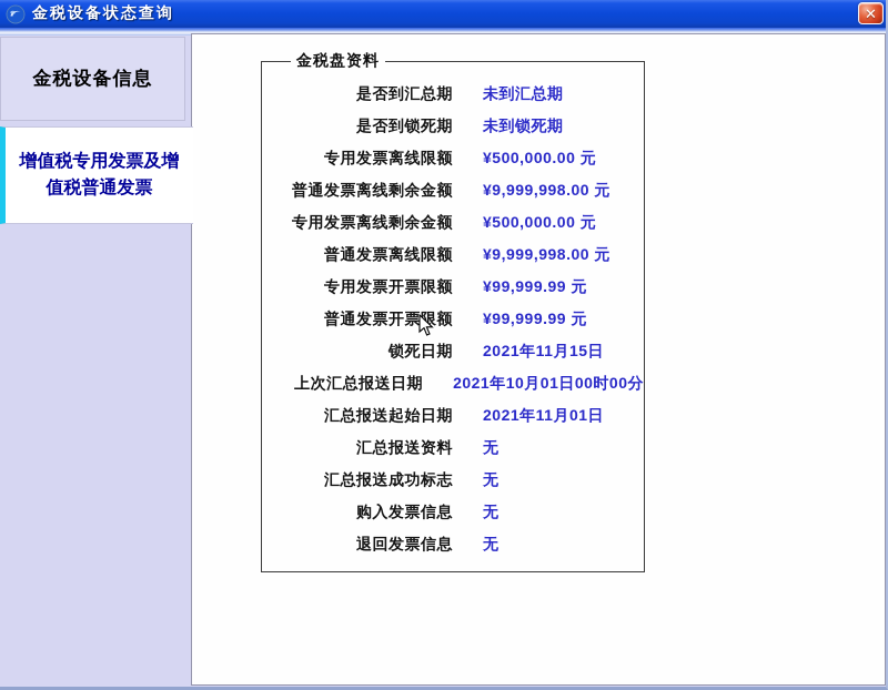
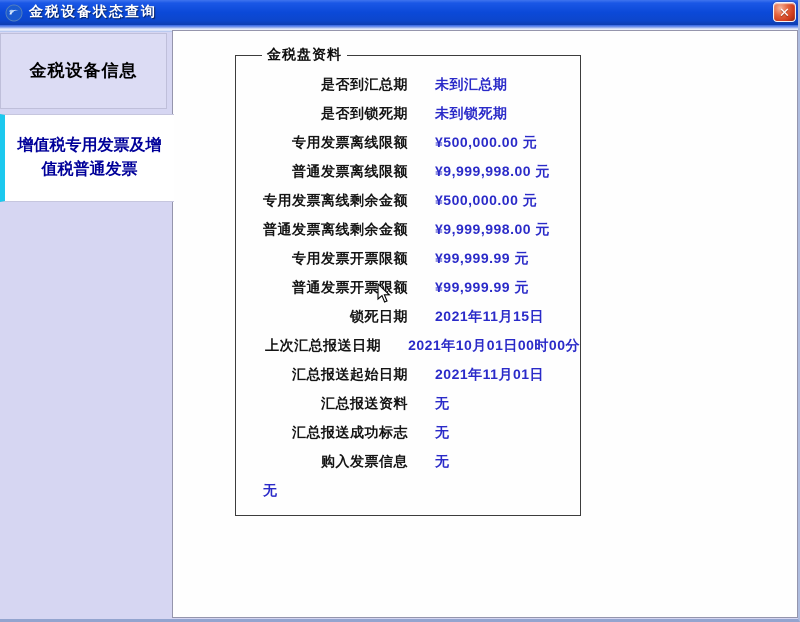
  金税设备状态查询
  ✕
  金税盘资料
  是否到汇总期
  未到汇总期
  是否到锁死期
  未到锁死期
  专用发票离线限额
  ¥500,000.00 元
- 普通发票离线剩余金额
+ 普通发票离线限额
  ¥9,999,998.00 元
  专用发票离线剩余金额
  ¥500,000.00 元
- 普通发票离线限额
+ 普通发票离线剩余金额
  ¥9,999,998.00 元
  专用发票开票限额
  ¥99,999.99 元
  普通发票开票限额
  ¥99,999.99 元
  锁死日期
  2021年11月15日
  上次汇总报送日期
  2021年10月01日00时00分
  汇总报送起始日期
  2021年11月01日
  汇总报送资料
  无
  汇总报送成功标志
  无
  购入发票信息
  无
- 退回发票信息
  无
  金税设备信息
  增值税专用发票及增值税普通发票
